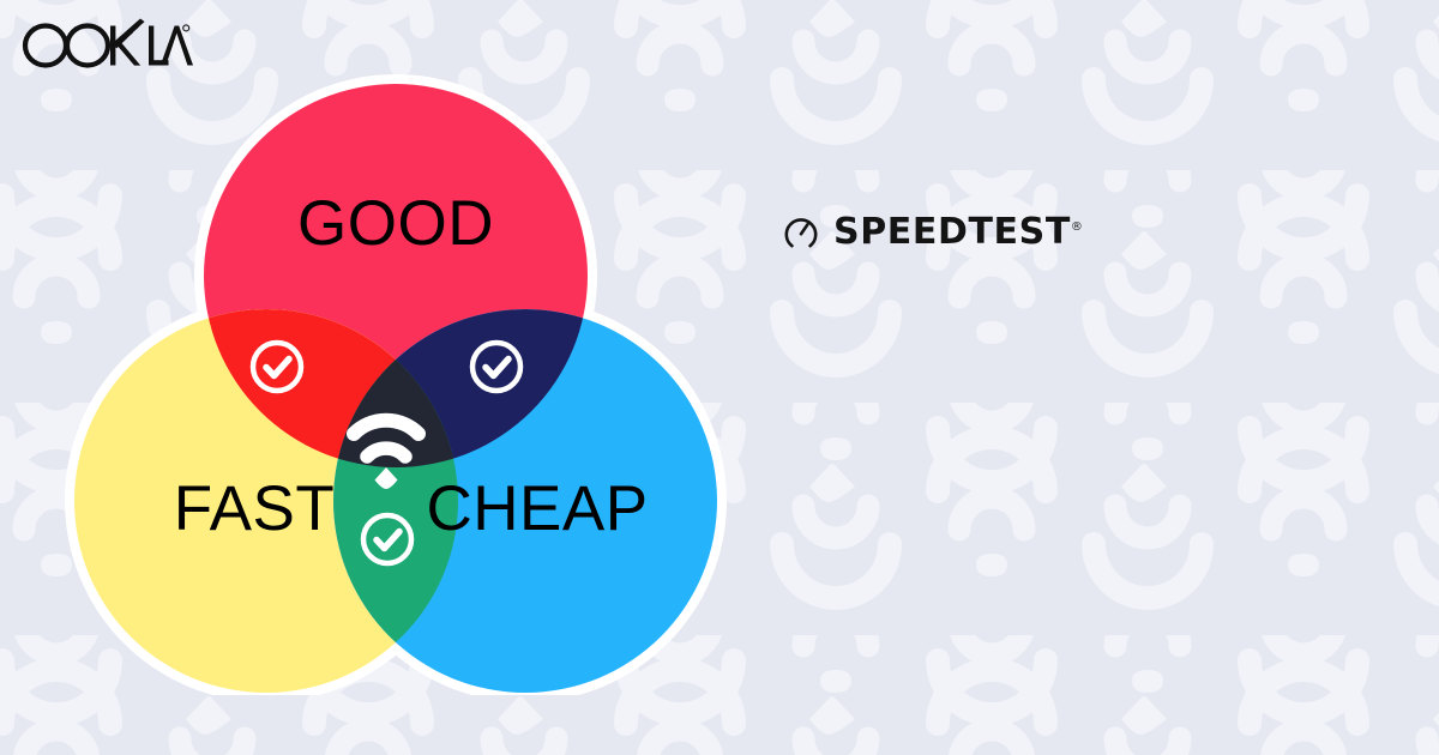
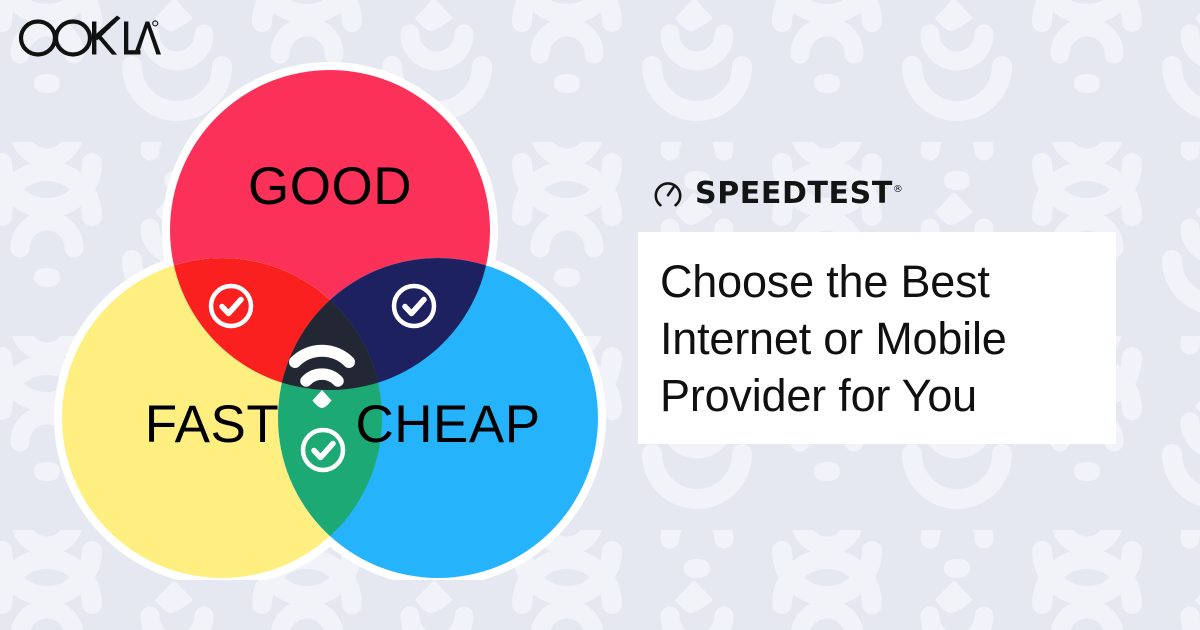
  GOOD
  FAST
  CHEAP
  SPEEDTEST®
+ Choose the Best
+ Internet or Mobile
+ Provider for You
